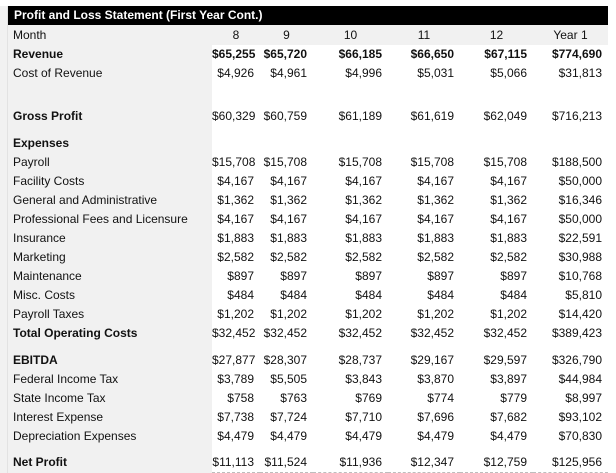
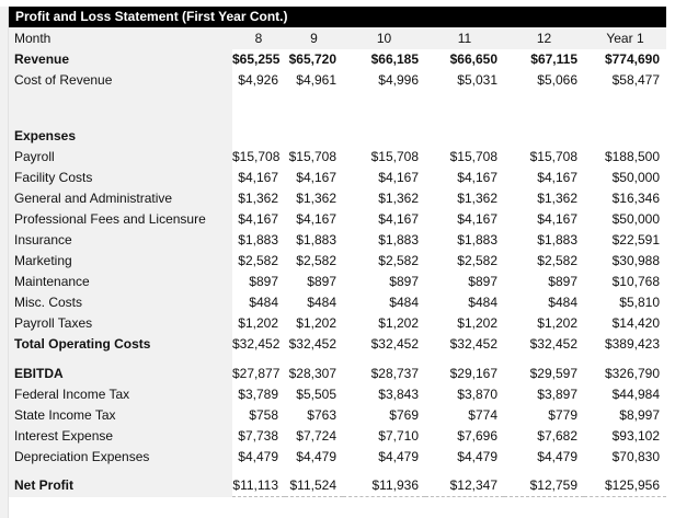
  Profit and Loss Statement (First Year Cont.)
  Month	8	9	10	11	12	Year 1
  Revenue	$65,255	$65,720	$66,185	$66,650	$67,115	$774,690
- Cost of Revenue	$4,926	$4,961	$4,996	$5,031	$5,066	$31,813
+ Cost of Revenue	$4,926	$4,961	$4,996	$5,031	$5,066	$58,477
- Gross Profit	$60,329	$60,759	$61,189	$61,619	$62,049	$716,213
  Expenses
  Payroll	$15,708	$15,708	$15,708	$15,708	$15,708	$188,500
  Facility Costs	$4,167	$4,167	$4,167	$4,167	$4,167	$50,000
  General and Administrative	$1,362	$1,362	$1,362	$1,362	$1,362	$16,346
  Professional Fees and Licensure	$4,167	$4,167	$4,167	$4,167	$4,167	$50,000
  Insurance	$1,883	$1,883	$1,883	$1,883	$1,883	$22,591
  Marketing	$2,582	$2,582	$2,582	$2,582	$2,582	$30,988
  Maintenance	$897	$897	$897	$897	$897	$10,768
  Misc. Costs	$484	$484	$484	$484	$484	$5,810
  Payroll Taxes	$1,202	$1,202	$1,202	$1,202	$1,202	$14,420
  Total Operating Costs	$32,452	$32,452	$32,452	$32,452	$32,452	$389,423
  EBITDA	$27,877	$28,307	$28,737	$29,167	$29,597	$326,790
  Federal Income Tax	$3,789	$5,505	$3,843	$3,870	$3,897	$44,984
  State Income Tax	$758	$763	$769	$774	$779	$8,997
  Interest Expense	$7,738	$7,724	$7,710	$7,696	$7,682	$93,102
  Depreciation Expenses	$4,479	$4,479	$4,479	$4,479	$4,479	$70,830
  Net Profit	$11,113	$11,524	$11,936	$12,347	$12,759	$125,956
